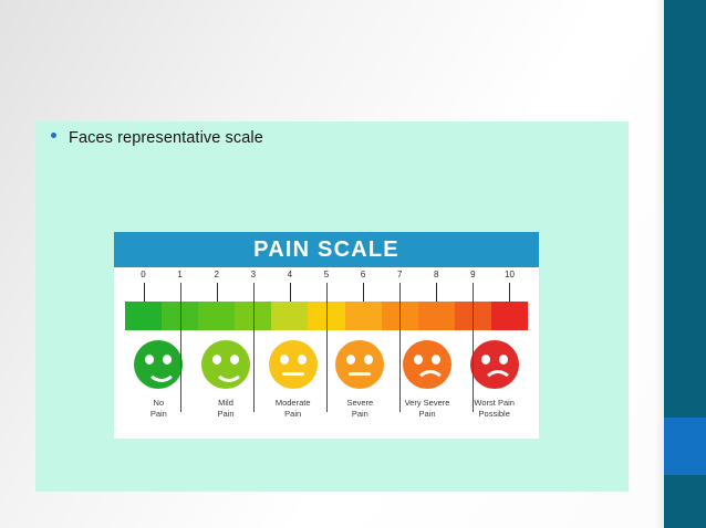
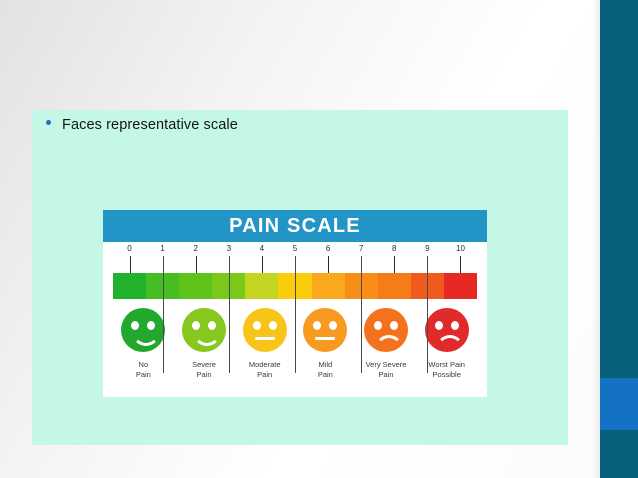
  Faces representative scale
  PAIN SCALE
  0
  1
  2
  3
  4
  5
  6
  7
  8
  9
  10
  No
  Pain
- Mild
+ Severe
  Pain
  Moderate
  Pain
- Severe
+ Mild
  Pain
  Very Severe
  Pain
  Worst Pain
  Possible
